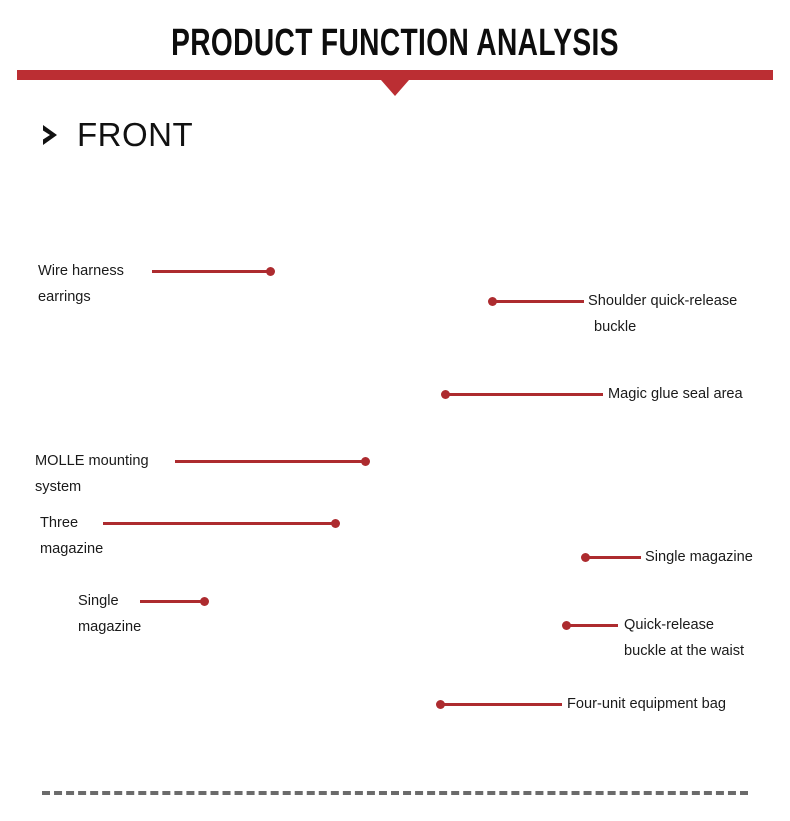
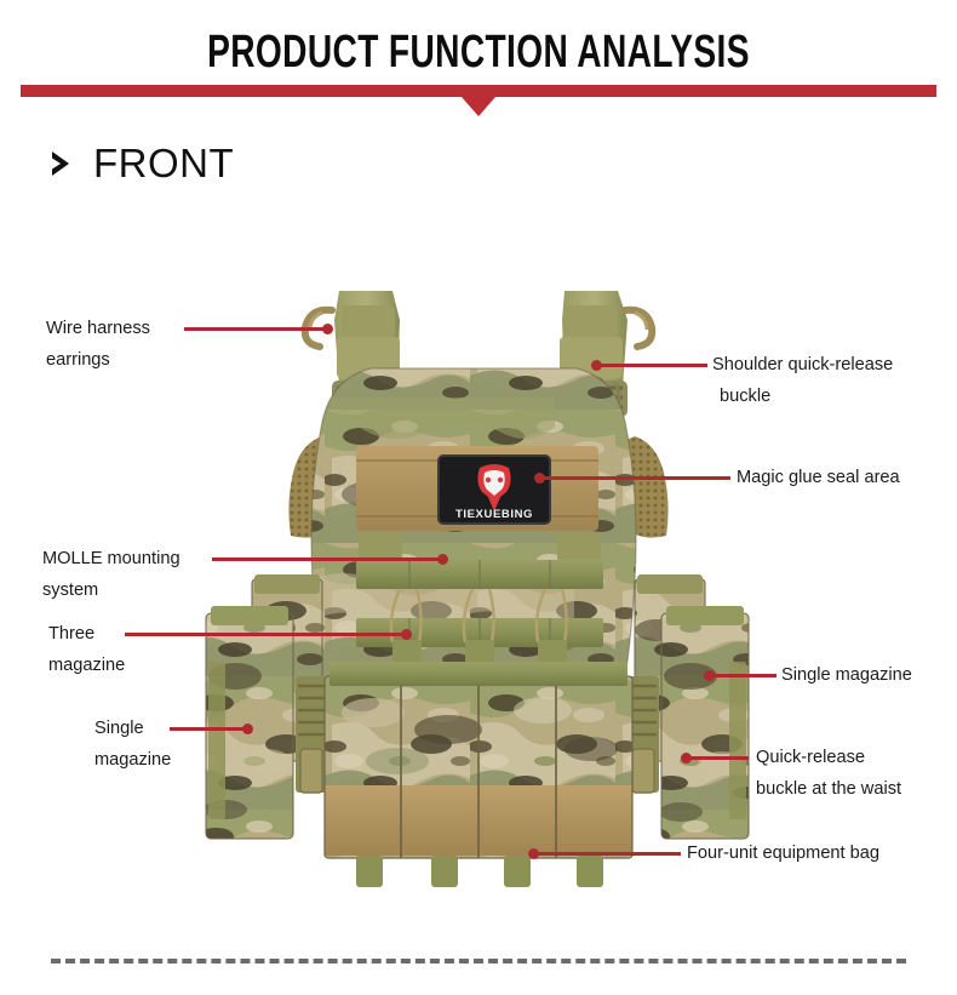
  PRODUCT FUNCTION ANALYSIS
  FRONT
+ TIEXUEBING
  Wire harness
  earrings
  Shoulder quick-release
  buckle
  Magic glue seal area
  MOLLE mounting
  system
  Three
  magazine
  Single magazine
  Single
  magazine
  Quick-release
  buckle at the waist
  Four-unit equipment bag
